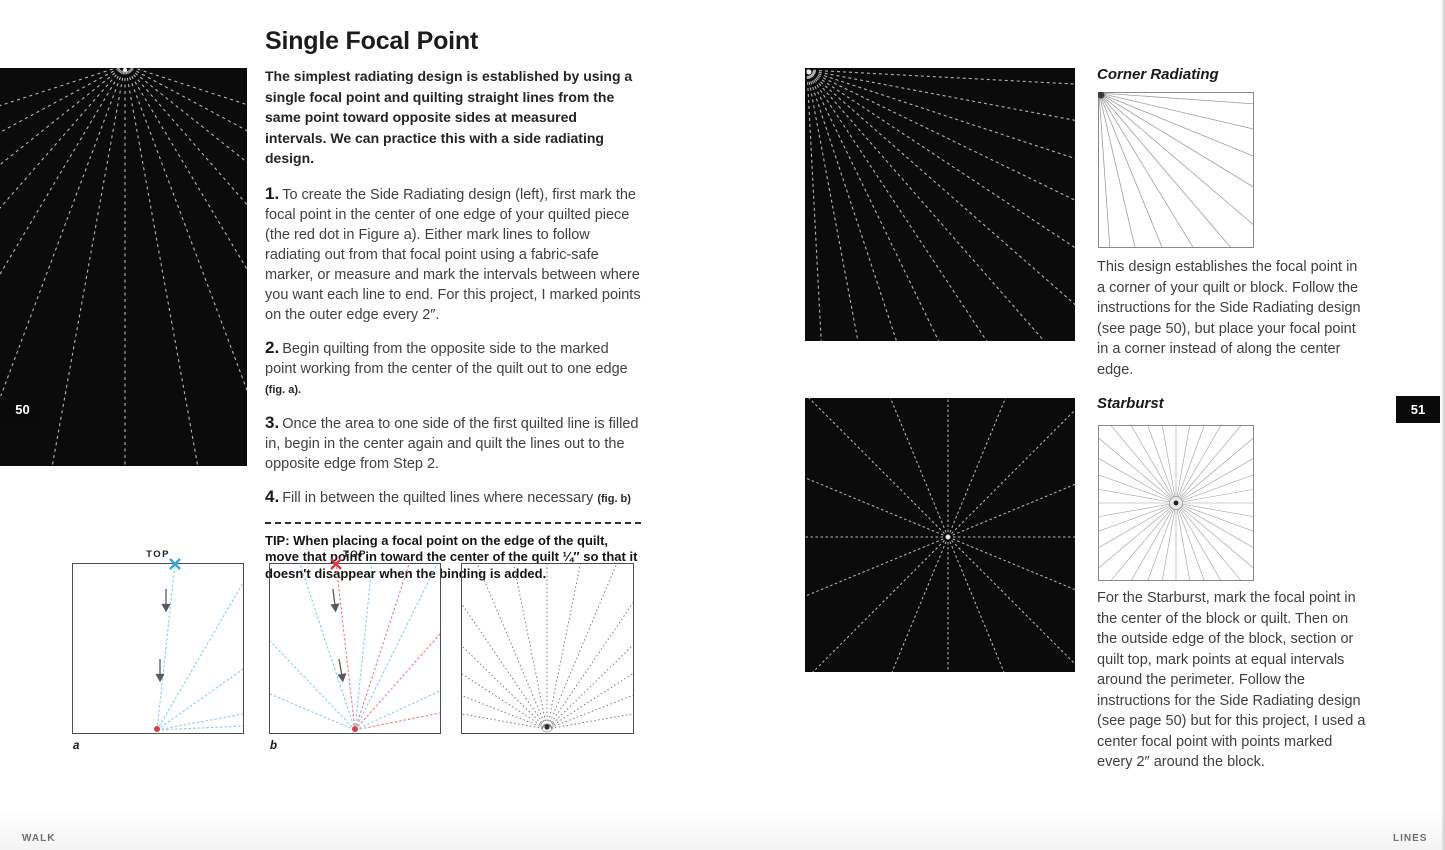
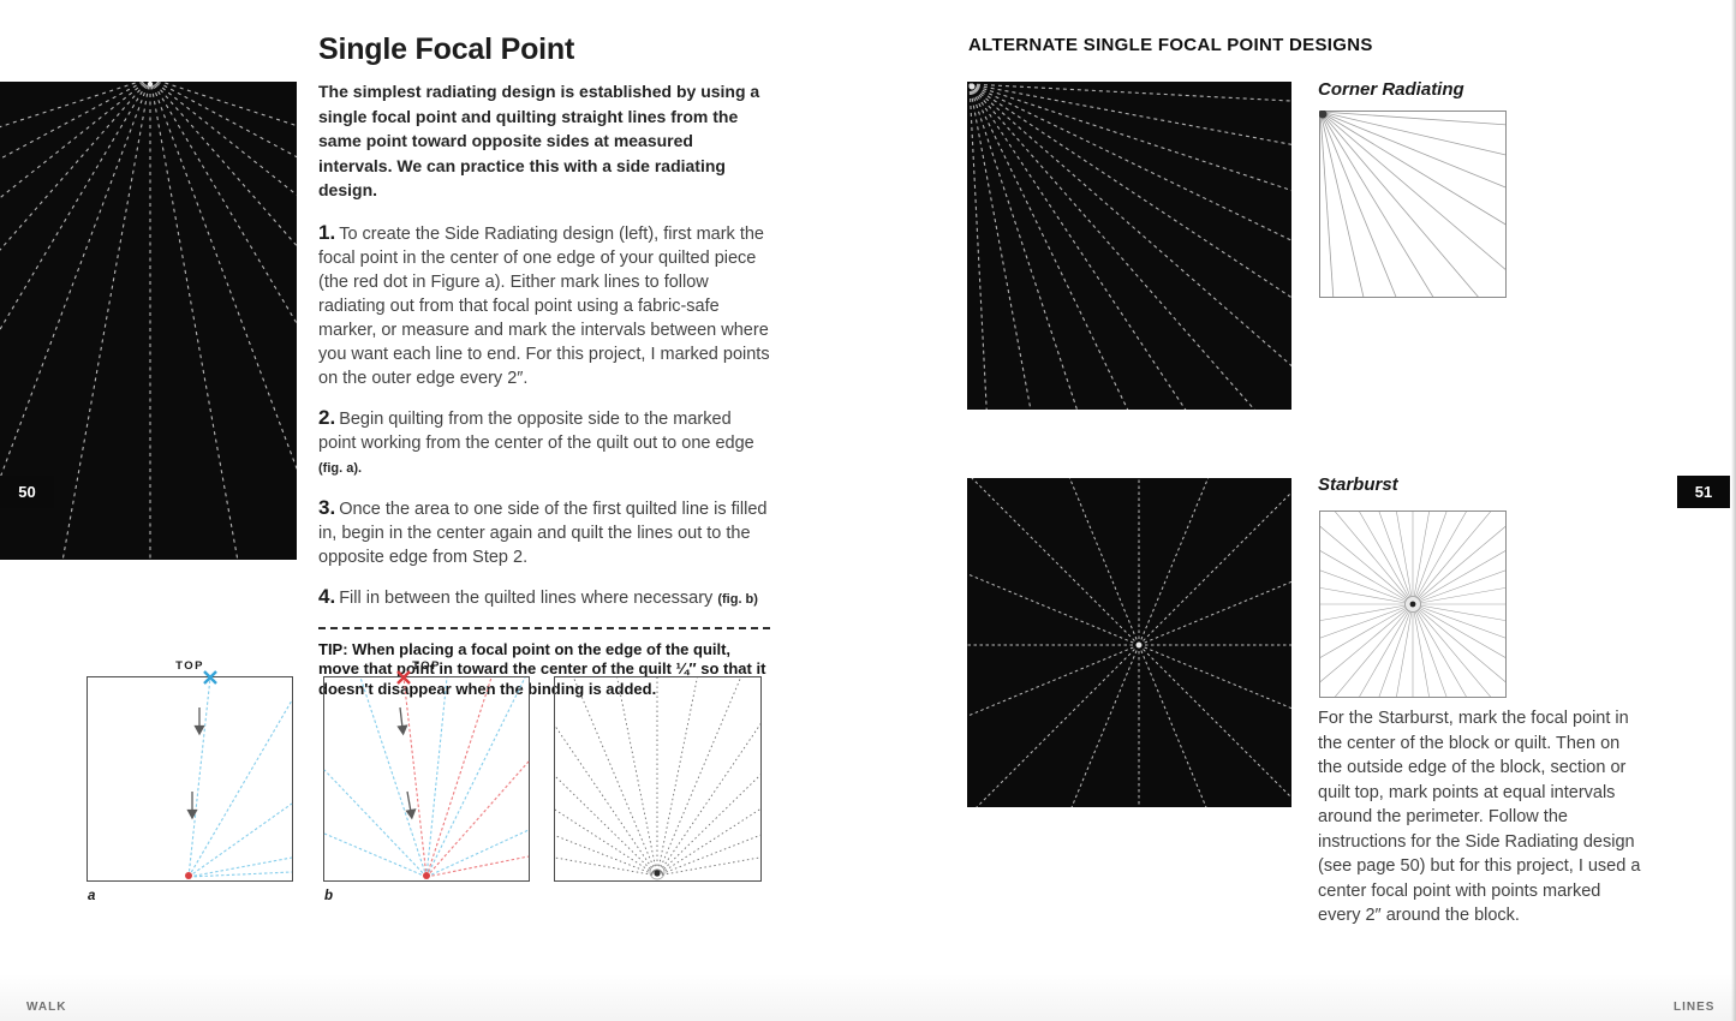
  50
  Single Focal Point
  The simplest radiating design is established by using a single focal point and quilting straight lines from the same point toward opposite sides at measured intervals. We can practice this with a side radiating design.
  1. To create the Side Radiating design (left), first mark the focal point in the center of one edge of your quilted piece (the red dot in Figure a). Either mark lines to follow radiating out from that focal point using a fabric-safe marker, or measure and mark the intervals between where you want each line to end. For this project, I marked points on the outer edge every 2″.
  2. Begin quilting from the opposite side to the marked point working from the center of the quilt out to one edge (fig. a).
  3. Once the area to one side of the first quilted line is filled in, begin in the center again and quilt the lines out to the opposite edge from Step 2.
  4. Fill in between the quilted lines where necessary (fig. b)
  TIP: When placing a focal point on the edge of the quilt, move that point in toward the center of the quilt ¼″ so that it doesn't disppear when the binding is added.
  TOP
  a
  TOP
  b
+ ALTERNATE SINGLE FOCAL POINT DESIGNS
  Corner Radiating
- This design establishes the focal point in a corner of your quilt or block. Follow the instructions for the Side Radiating design (see page 50), but place your focal point in a corner instead of along the center edge.
  51
  Starburst
  For the Starburst, mark the focal point in the center of the block or quilt. Then on the outside edge of the block, section or quilt top, mark points at equal intervals around the perimeter. Follow the instructions for the Side Radiating design (see page 50) but for this project, I used a center focal point with points marked every 2″ around the block.
